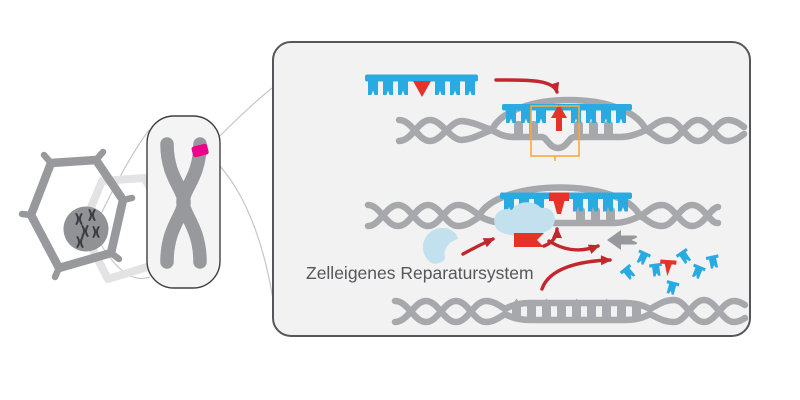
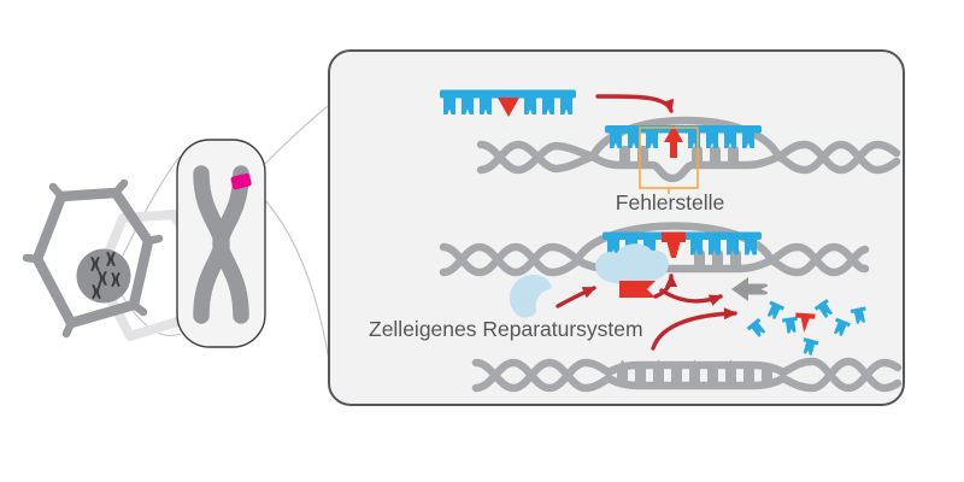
+ Fehlerstelle
  Zelleigenes Reparatursystem
